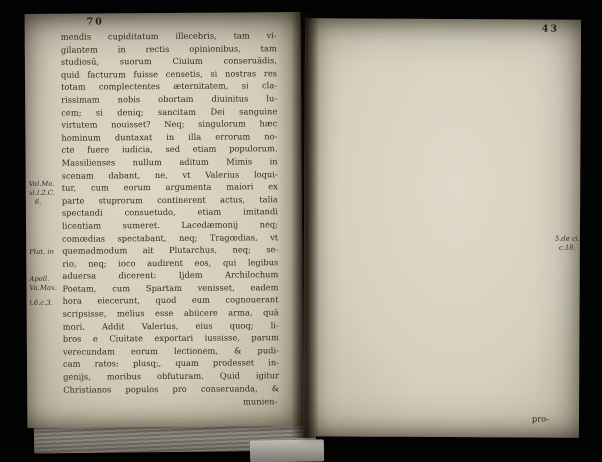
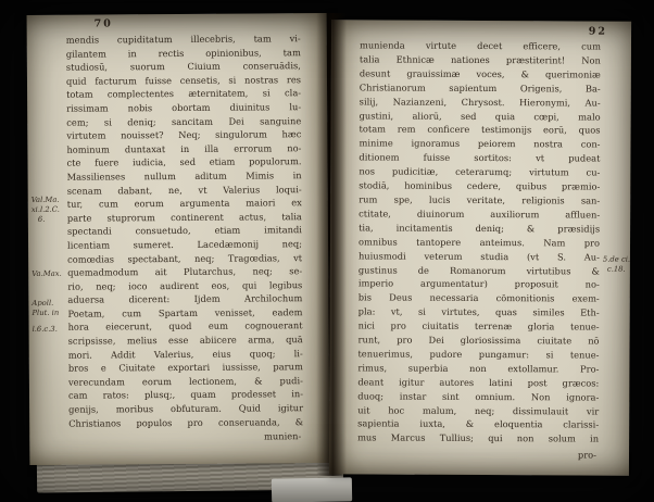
  70
  Val.Ma.
  xi.l.2.C.
  6.
- Plut. in
+ Va.Max.
  Apoll.
- Va.Max.
+ Plut. in
  l.6.c.3.
  mendis cupiditatum illecebris, tam vi-
  gilantem in rectis opinionibus, tam
  studiosū, suorum Ciuium conseruādis,
  quid facturum fuisse censetis, si nostras res
  totam complectentes æternitatem, si cla-
  rissimam nobis obortam diuinitus lu-
  cem; si deniq; sancitam Dei sanguine
  virtutem nouisset? Neq; singulorum hæc
  hominum duntaxat in illa errorum no-
  cte fuere iudicia, sed etiam populorum.
  Massilienses nullum aditum Mimis in
  scenam dabant, ne, vt Valerius loqui-
  tur, cum eorum argumenta maiori ex
  parte stuprorum continerent actus, talia
  spectandi consuetudo, etiam imitandi
  licentiam sumeret. Lacedæmonij neq;
  comœdias spectabant, neq; Tragœdias, vt
  quemadmodum ait Plutarchus, neq; se-
  rio, neq; ioco audirent eos, qui legibus
  aduersa dicerent: Ijdem Archilochum
  Poetam, cum Spartam venisset, eadem
  hora eiecerunt, quod eum cognouerant
  scripsisse, melius esse abiicere arma, quā
  mori. Addit Valerius, eius quoq; li-
  bros e Ciuitate exportari iussisse, parum
  verecundam eorum lectionem, & pudi-
  cam ratos: plusq;, quam prodesset in-
  genijs, moribus obfuturam. Quid igitur
  Christianos populos pro conseruanda, &
  munien-
- 43
+ 92
  5.de ci.
  c.18.
+ munienda virtute decet efficere, cum
+ talia Ethnicæ nationes præstiterint! Non
+ desunt grauissimæ voces, & querimoniæ
+ Christianorum sapientum Origenis, Ba-
+ silij, Nazianzeni, Chrysost. Hieronymi, Au-
+ gustini, aliorū, sed quia cœpi, malo
+ totam rem conficere testimonijs eorū, quos
+ minime ignoramus peiorem nostra con-
+ ditionem fuisse sortitos: vt pudeat
+ nos pudicitiæ, ceterarumq; virtutum cu-
+ stodiā, hominibus cedere, quibus præmio-
+ rum spe, lucis veritate, religionis san-
+ ctitate, diuinorum auxiliorum affluen-
+ tia, incitamentis deniq; & præsidijs
+ omnibus tantopere anteimus. Nam pro
+ huiusmodi veterum studia (vt S. Au-
+ gustinus de Romanorum virtutibus &
+ imperio argumentatur) proposuit no-
+ bis Deus necessaria cōmonitionis exem-
+ pla: vt, si virtutes, quas similes Eth-
+ nici pro ciuitatis terrenæ gloria tenue-
+ runt, pro Dei gloriosissima ciuitate nō
+ tenuerimus, pudore pungamur: si tenue-
+ rimus, superbia non extollamur. Pro-
+ deant igitur autores latini post græcos:
+ duoq; instar sint omnium. Non ignora-
+ uit hoc malum, neq; dissimulauit vir
+ sapientia iuxta, & eloquentia clarissi-
+ mus Marcus Tullius; qui non solum in
  pro-
